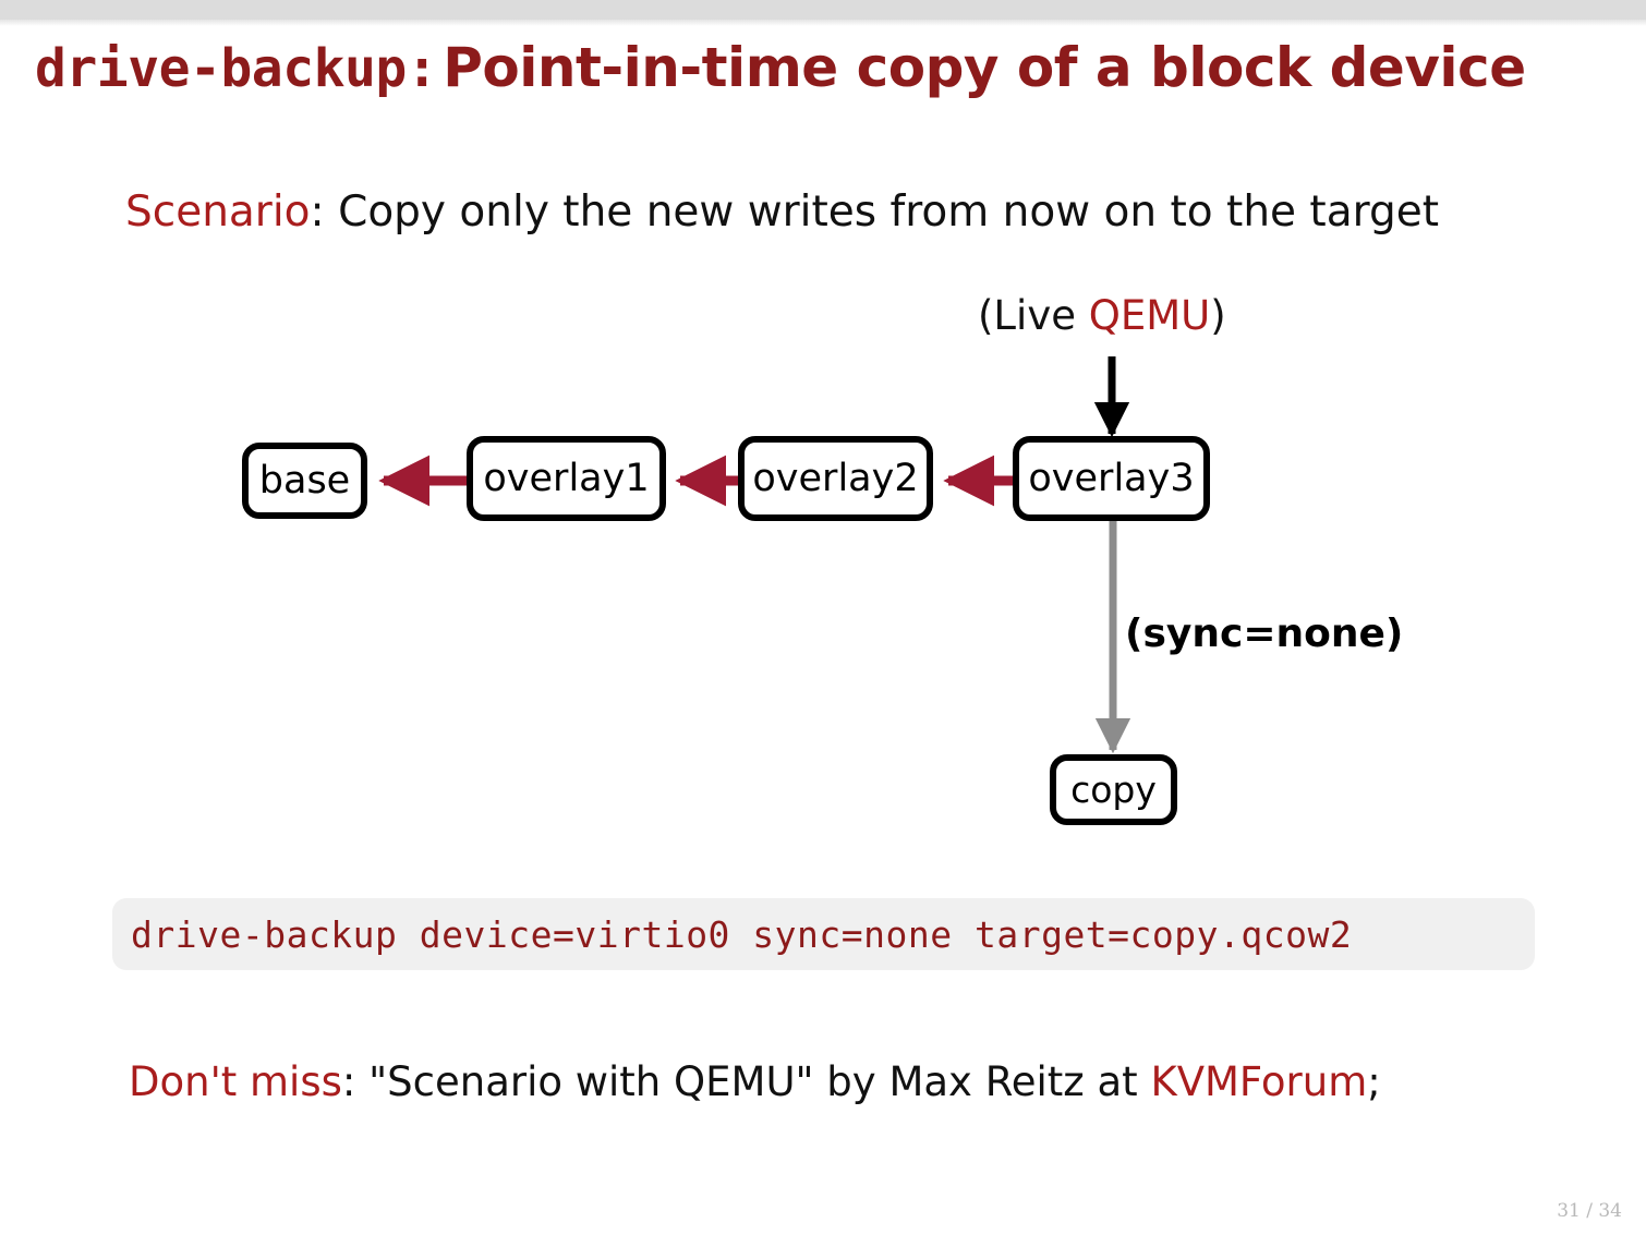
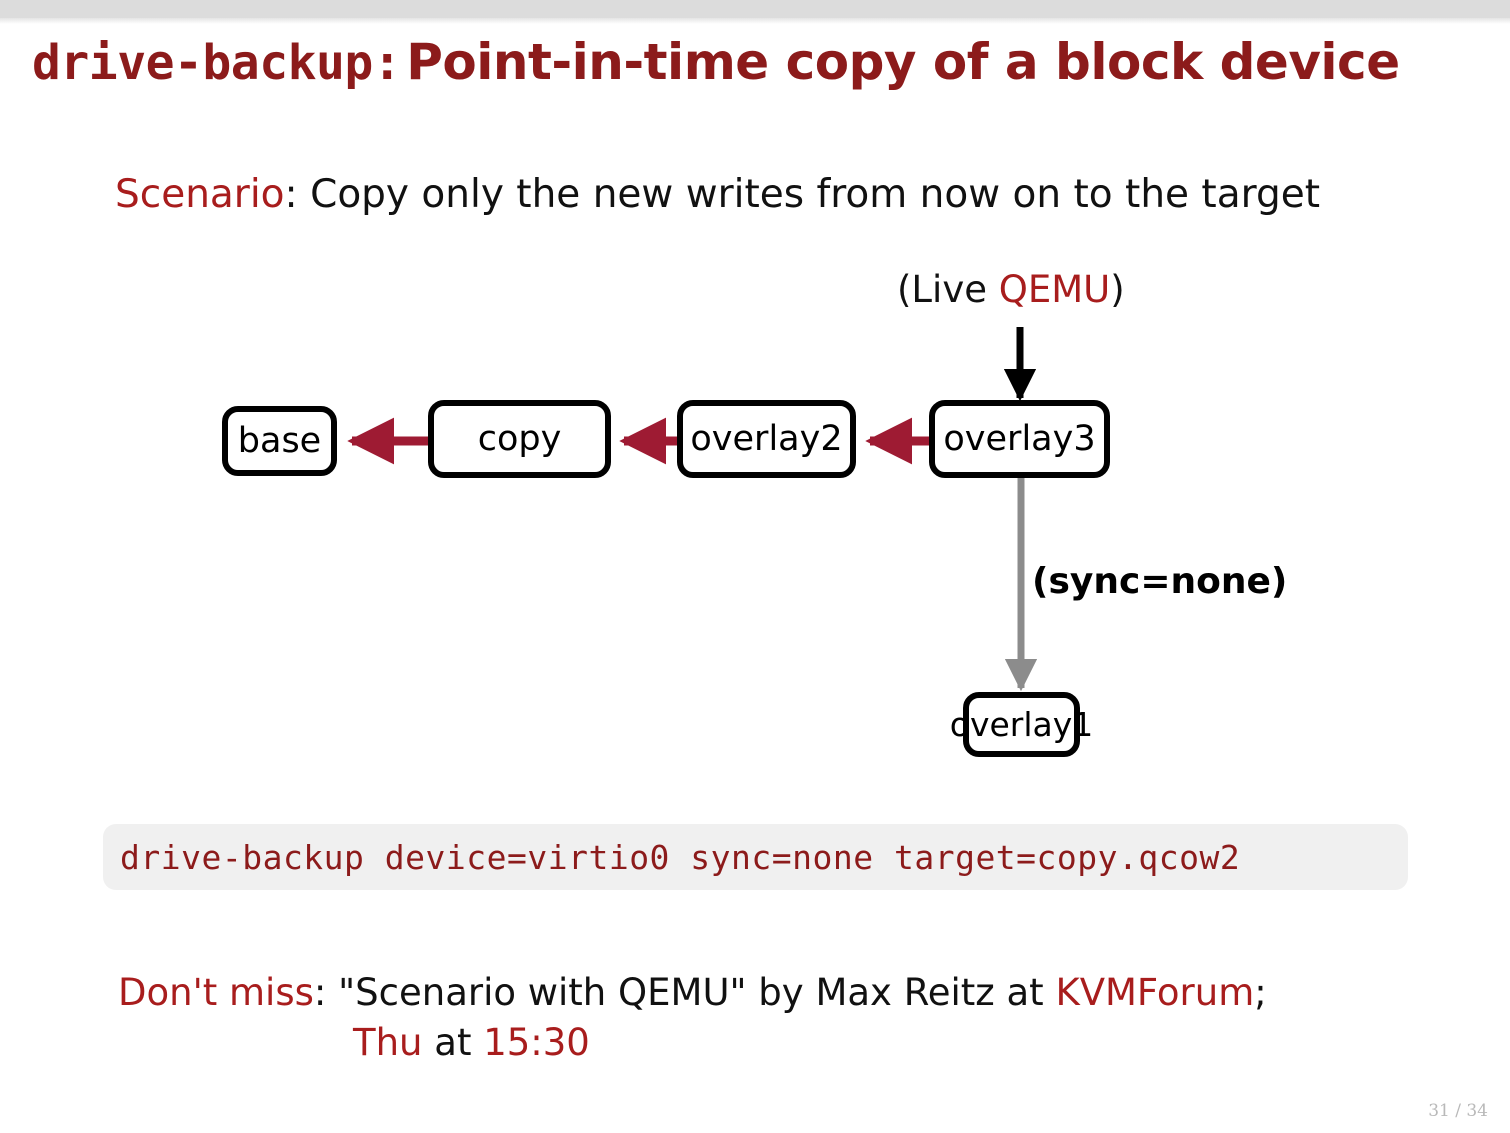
  drive-backup: Point-in-time copy of a block device
  Scenario: Copy only the new writes from now on to the target
  (Live QEMU)
  (sync=none)
  base
- overlay1
+ copy
  overlay2
  overlay3
- copy
+ overlay1
  drive-backup device=virtio0 sync=none target=copy.qcow2
  Don't miss: "Scenario with QEMU" by Max Reitz at KVMForum;
+ Thu at 15:30
  31 / 34
